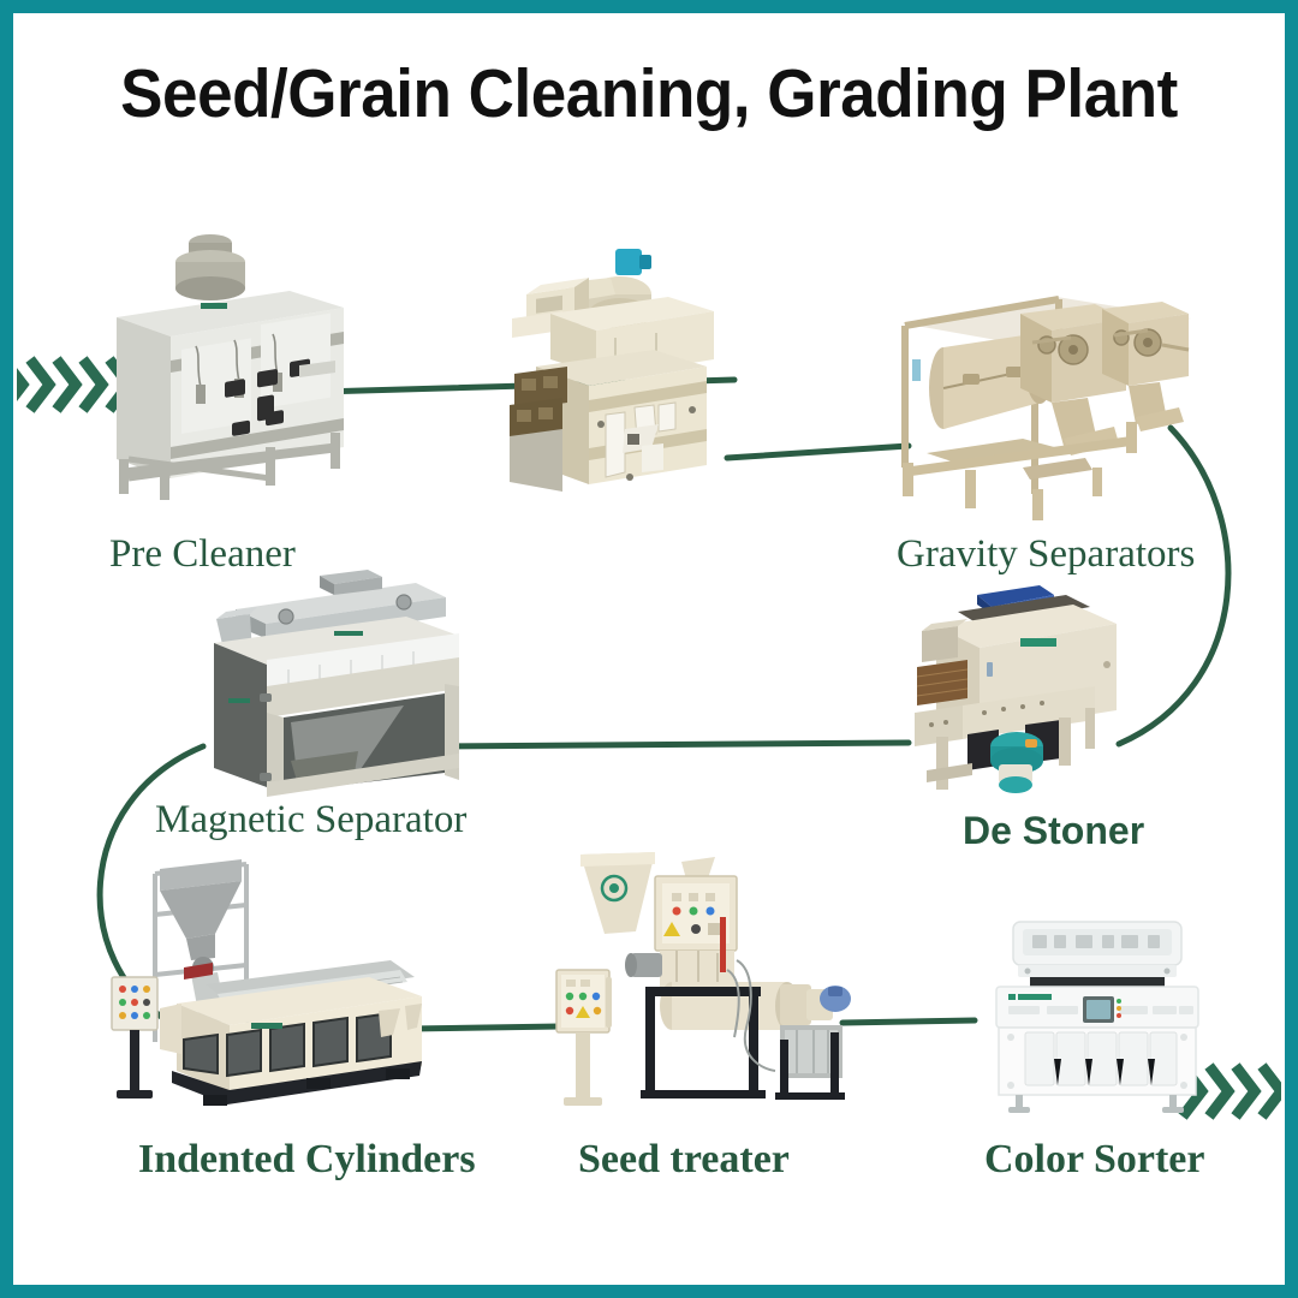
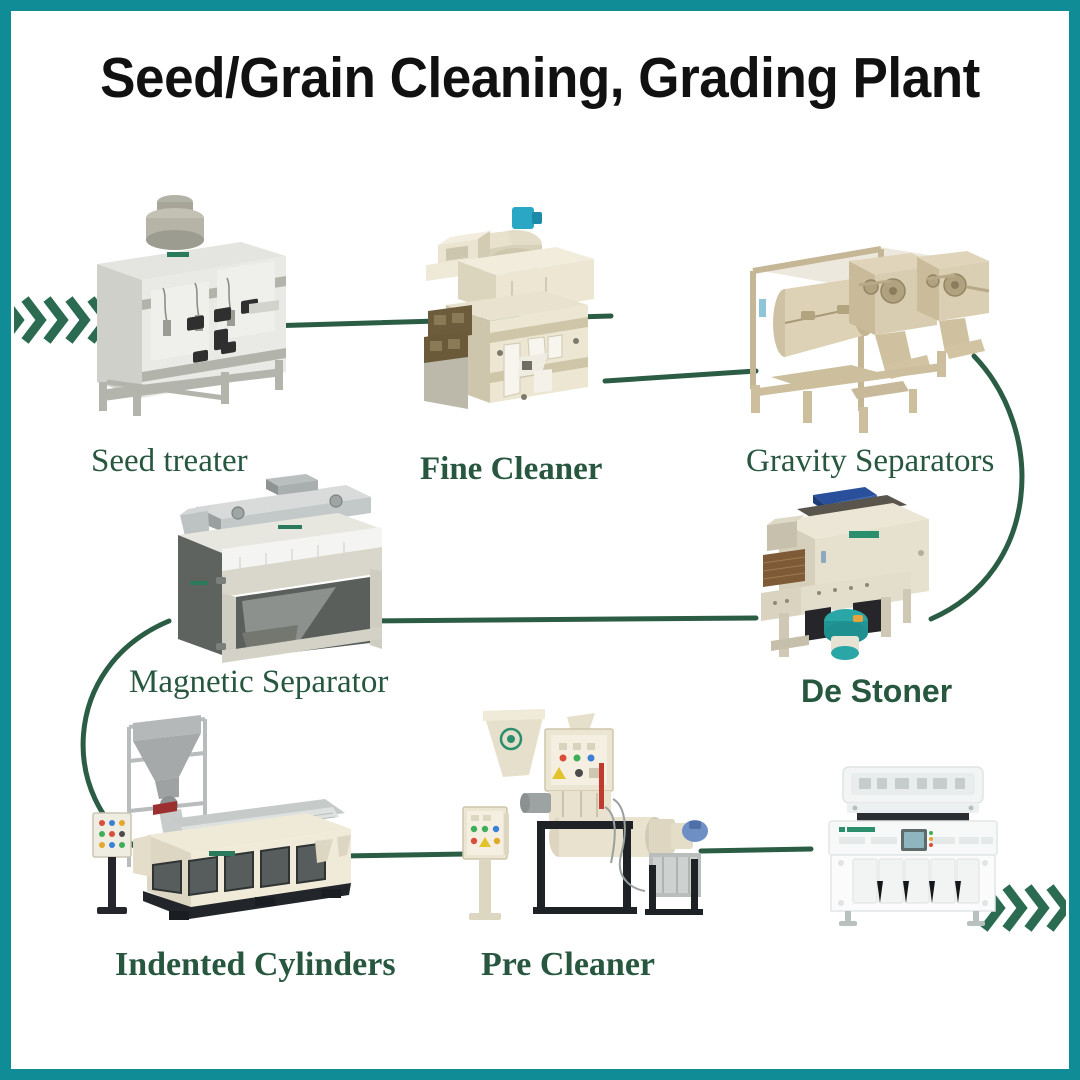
  Seed/Grain Cleaning, Grading Plant
- Pre Cleaner
+ Seed treater
+ Fine Cleaner
  Gravity Separators
  Magnetic Separator
  De Stoner
  Indented Cylinders
- Seed treater
+ Pre Cleaner
- Color Sorter
